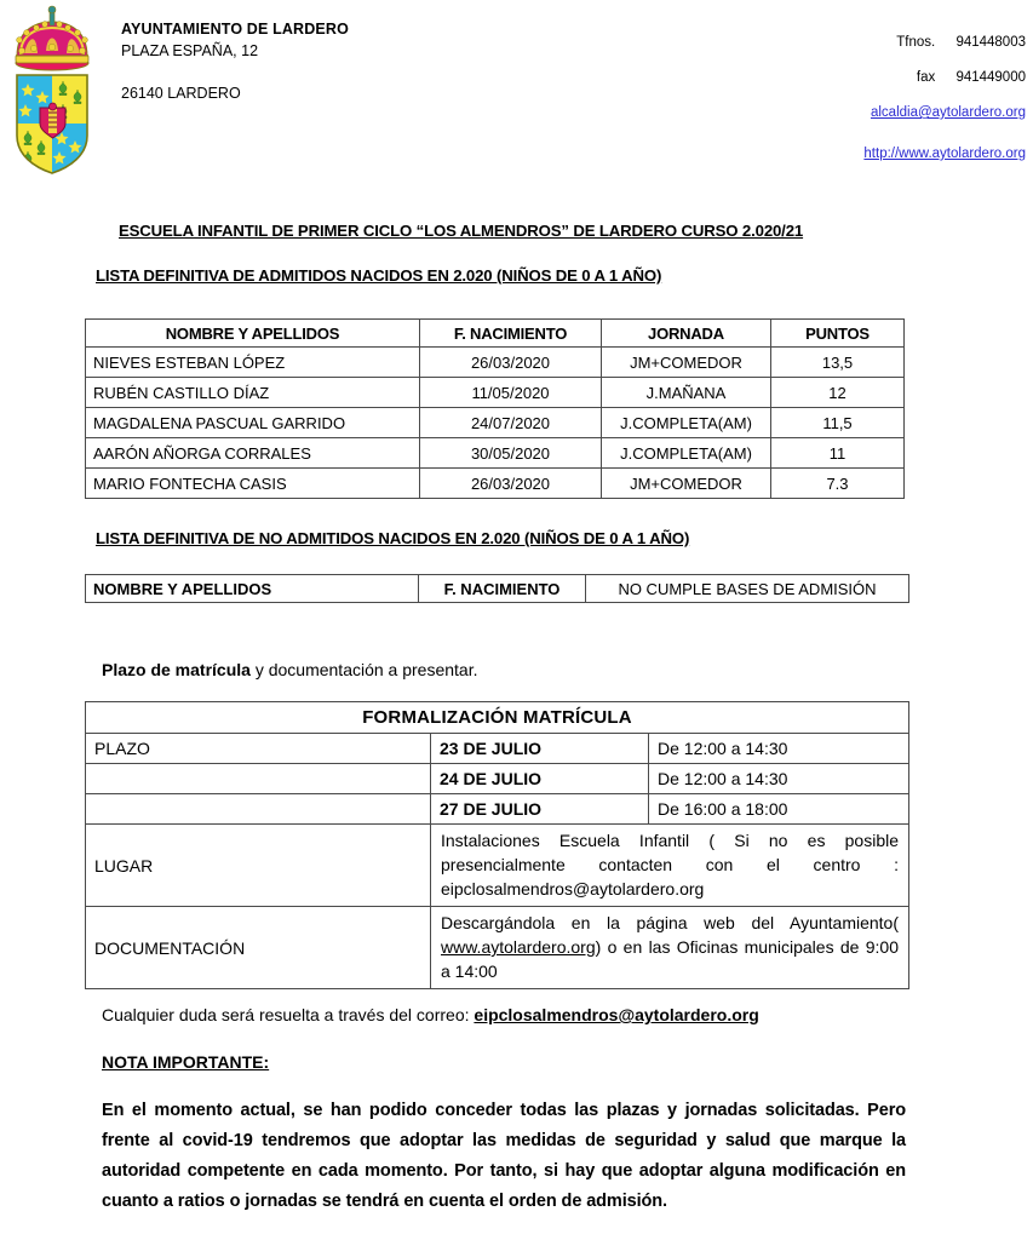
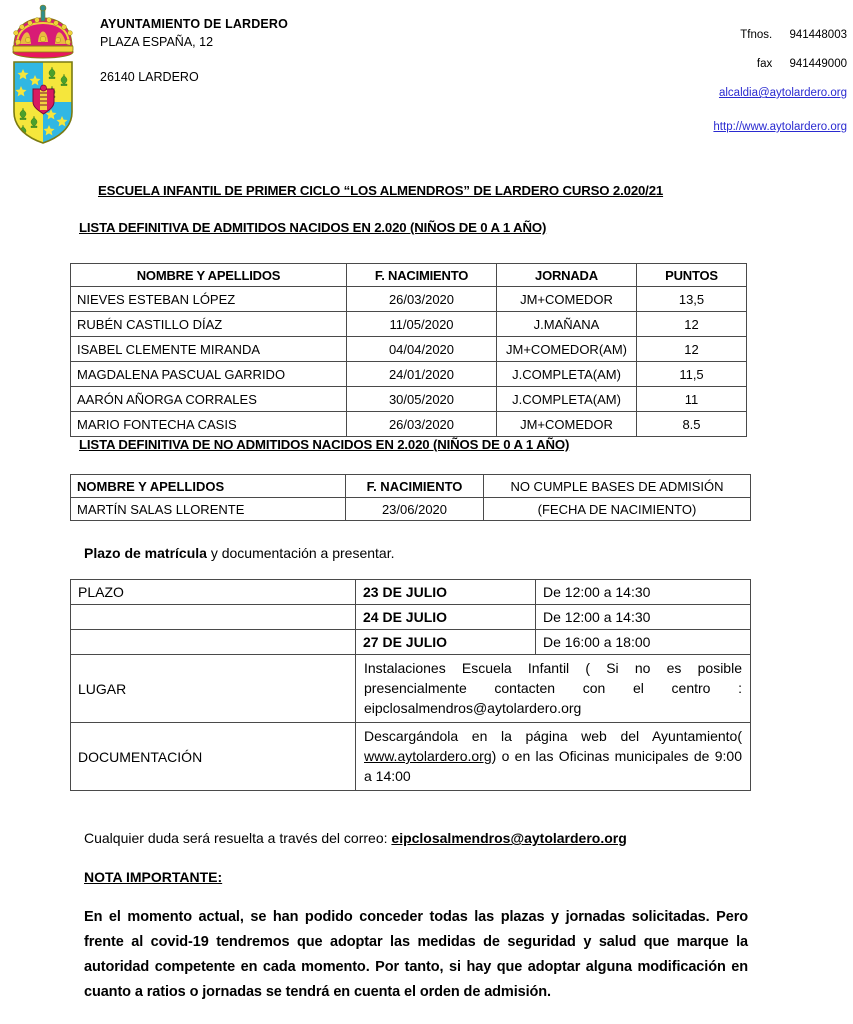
  AYUNTAMIENTO DE LARDERO
  PLAZA ESPAÑA, 12
  26140 LARDERO
  Tfnos. 941448003
  fax 941449000
  alcaldia@aytolardero.org
  http://www.aytolardero.org
  ESCUELA INFANTIL DE PRIMER CICLO “LOS ALMENDROS” DE LARDERO CURSO 2.020/21
  LISTA DEFINITIVA DE ADMITIDOS NACIDOS EN 2.020 (NIÑOS DE 0 A 1 AÑO)
  NOMBRE Y APELLIDOS	F. NACIMIENTO	JORNADA	PUNTOS
  NIEVES ESTEBAN LÓPEZ	26/03/2020	JM+COMEDOR	13,5
  RUBÉN CASTILLO DÍAZ	11/05/2020	J.MAÑANA	12
+ ISABEL CLEMENTE MIRANDA	04/04/2020	JM+COMEDOR(AM)	12
- MAGDALENA PASCUAL GARRIDO	24/07/2020	J.COMPLETA(AM)	11,5
+ MAGDALENA PASCUAL GARRIDO	24/01/2020	J.COMPLETA(AM)	11,5
  AARÓN AÑORGA CORRALES	30/05/2020	J.COMPLETA(AM)	11
- MARIO FONTECHA CASIS	26/03/2020	JM+COMEDOR	7.3
+ MARIO FONTECHA CASIS	26/03/2020	JM+COMEDOR	8.5
  LISTA DEFINITIVA DE NO ADMITIDOS NACIDOS EN 2.020 (NIÑOS DE 0 A 1 AÑO)
  NOMBRE Y APELLIDOS	F. NACIMIENTO	NO CUMPLE BASES DE ADMISIÓN
+ MARTÍN SALAS LLORENTE	23/06/2020	(FECHA DE NACIMIENTO)
  Plazo de matrícula y documentación a presentar.
- FORMALIZACIÓN MATRÍCULA
  PLAZO	23 DE JULIO	De 12:00 a 14:30
  	24 DE JULIO	De 12:00 a 14:30
  	27 DE JULIO	De 16:00 a 18:00
  LUGAR	Instalaciones Escuela Infantil ( Si no es posible presencialmente contacten con el centro : eipclosalmendros@aytolardero.org
  DOCUMENTACIÓN	Descargándola en la página web del Ayuntamiento( www.aytolardero.org) o en las Oficinas municipales de 9:00 a 14:00
  Cualquier duda será resuelta a través del correo: eipclosalmendros@aytolardero.org
  NOTA IMPORTANTE:
  En el momento actual, se han podido conceder todas las plazas y jornadas solicitadas. Pero frente al covid-19 tendremos que adoptar las medidas de seguridad y salud que marque la autoridad competente en cada momento. Por tanto, si hay que adoptar alguna modificación en cuanto a ratios o jornadas se tendrá en cuenta el orden de admisión.
